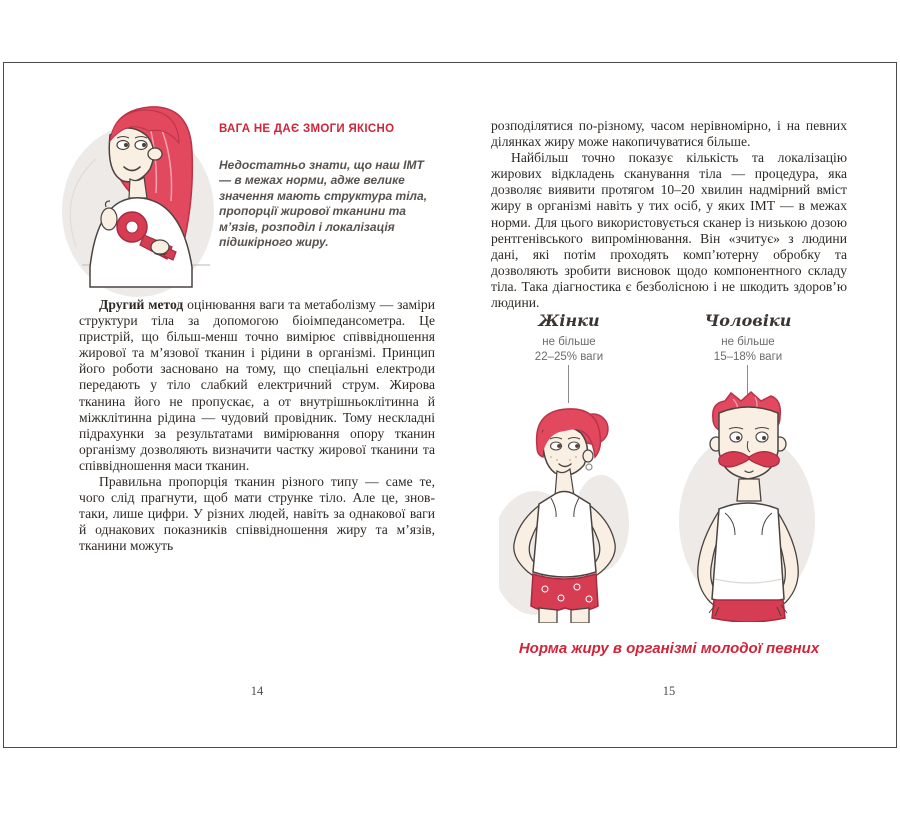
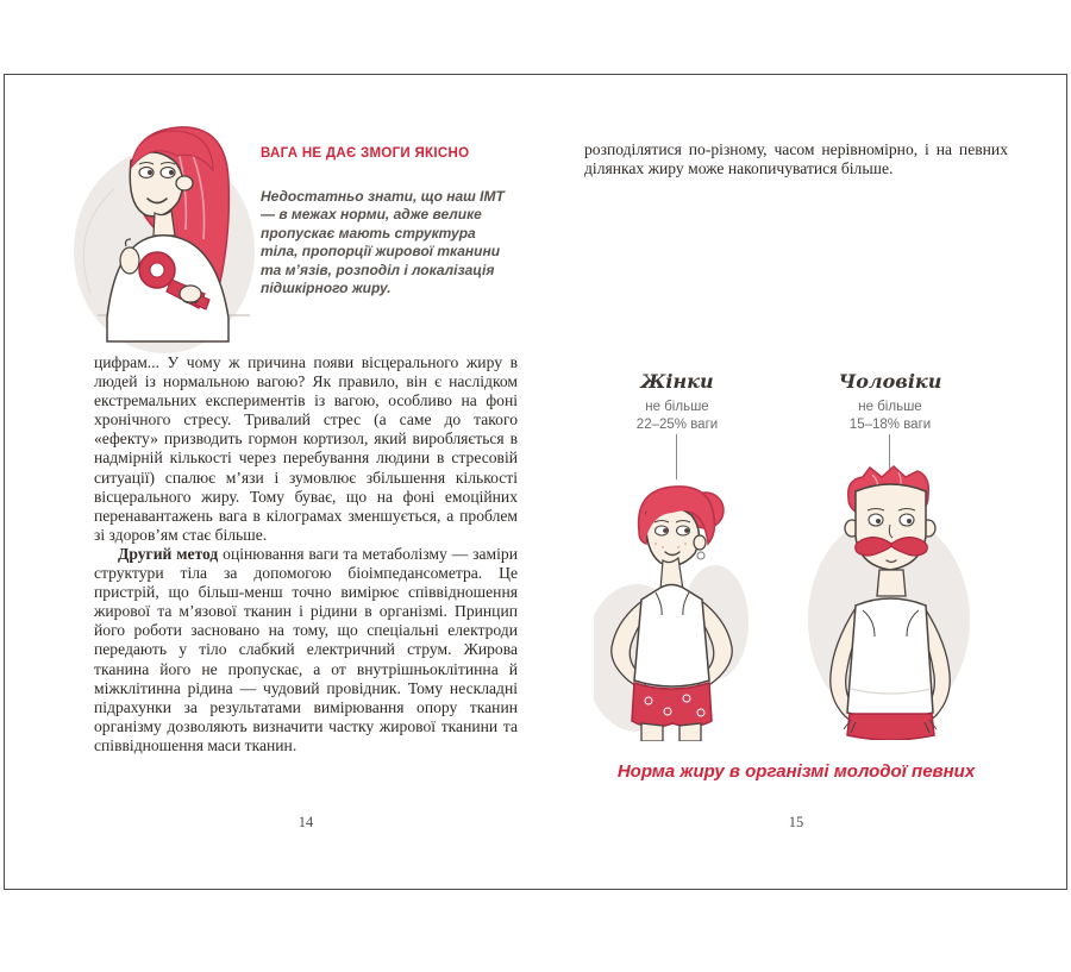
  ВАГА НЕ ДАЄ ЗМОГИ ЯКІСНО
- Недостатньо знати, що наш ІМТ — в межах норми, адже велике значення мають структура тіла, пропорції жирової тканини та м’язів, розподіл і локалізація підшкірного жиру.
+ Недостатньо знати, що наш ІМТ — в межах норми, адже велике пропускає мають структура тіла, пропорції жирової тканини та м’язів, розподіл і локалізація підшкірного жиру.
+ цифрам... У чому ж причина появи вісцерального жиру в людей із нормальною вагою? Як правило, він є наслідком екстремальних експериментів із вагою, особливо на фоні хронічного стресу. Тривалий стрес (а саме до такого «ефекту» призводить гормон кортизол, який виробляється в надмірній кількості через перебування людини в стресовій ситуації) спалює м’язи і зумовлює збільшення кількості вісцерального жиру. Тому буває, що на фоні емоційних перенавантажень вага в кілограмах зменшується, а проблем зі здоров’ям стає більше.
  Другий метод оцінювання ваги та метаболізму — заміри структури тіла за допомогою біоімпедансометра. Це пристрій, що більш-менш точно вимірює співвідношення жирової та м’язової тканин і рідини в організмі. Принцип його роботи засновано на тому, що спеціальні електроди передають у тіло слабкий електричний струм. Жирова тканина його не пропускає, а от внутрішньоклітинна й міжклітинна рідина — чудовий провідник. Тому нескладні підрахунки за результатами вимірювання опору тканин організму дозволяють визначити частку жирової тканини та співвідношення маси тканин.
- Правильна пропорція тканин різного типу — саме те, чого слід прагнути, щоб мати струнке тіло. Але це, знов-таки, лише цифри. У різних людей, навіть за однакової ваги й однакових показників співвідношення жиру та м’язів, тканини можуть
  14
  розподілятися по-різному, часом нерівномірно, і на певних ділянках жиру може накопичуватися більше.
- Найбільш точно показує кількість та локалізацію жирових відкладень сканування тіла — процедура, яка дозволяє виявити протягом 10–20 хвилин надмірний вміст жиру в організмі навіть у тих осіб, у яких ІМТ — в межах норми. Для цього використовується сканер із низькою дозою рентгенівського випромінювання. Він «зчитує» з людини дані, які потім проходять комп’ютерну обробку та дозволяють зробити висновок щодо компонентного складу тіла. Така діагностика є безболісною і не шкодить здоров’ю людини.
  Жінки
  не більше
  22–25% ваги
  Чоловіки
  не більше
  15–18% ваги
  Норма жиру в організмі молодої певних
  15
